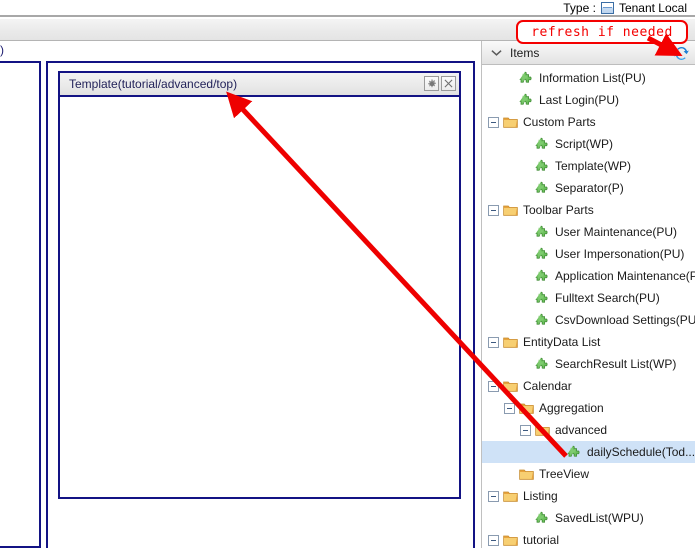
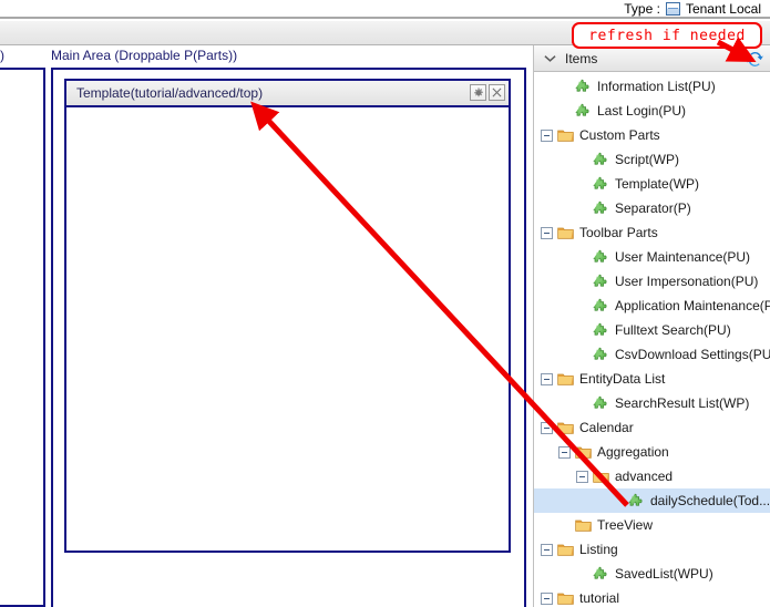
  Type :
  Tenant Local
  )
+ Main Area (Droppable P(Parts))
  Template(tutorial/advanced/top)
  Items
  Information List(PU)
  Last Login(PU)
  Custom Parts
  Script(WP)
  Template(WP)
  Separator(P)
  Toolbar Parts
  User Maintenance(PU)
  User Impersonation(PU)
  Application Maintenance(P
  Fulltext Search(PU)
  CsvDownload Settings(PU
  EntityData List
  SearchResult List(WP)
  Calendar
  Aggregation
  advanced
  dailySchedule(Tod...
  TreeView
  Listing
  SavedList(WPU)
  tutorial
  refresh if needed
